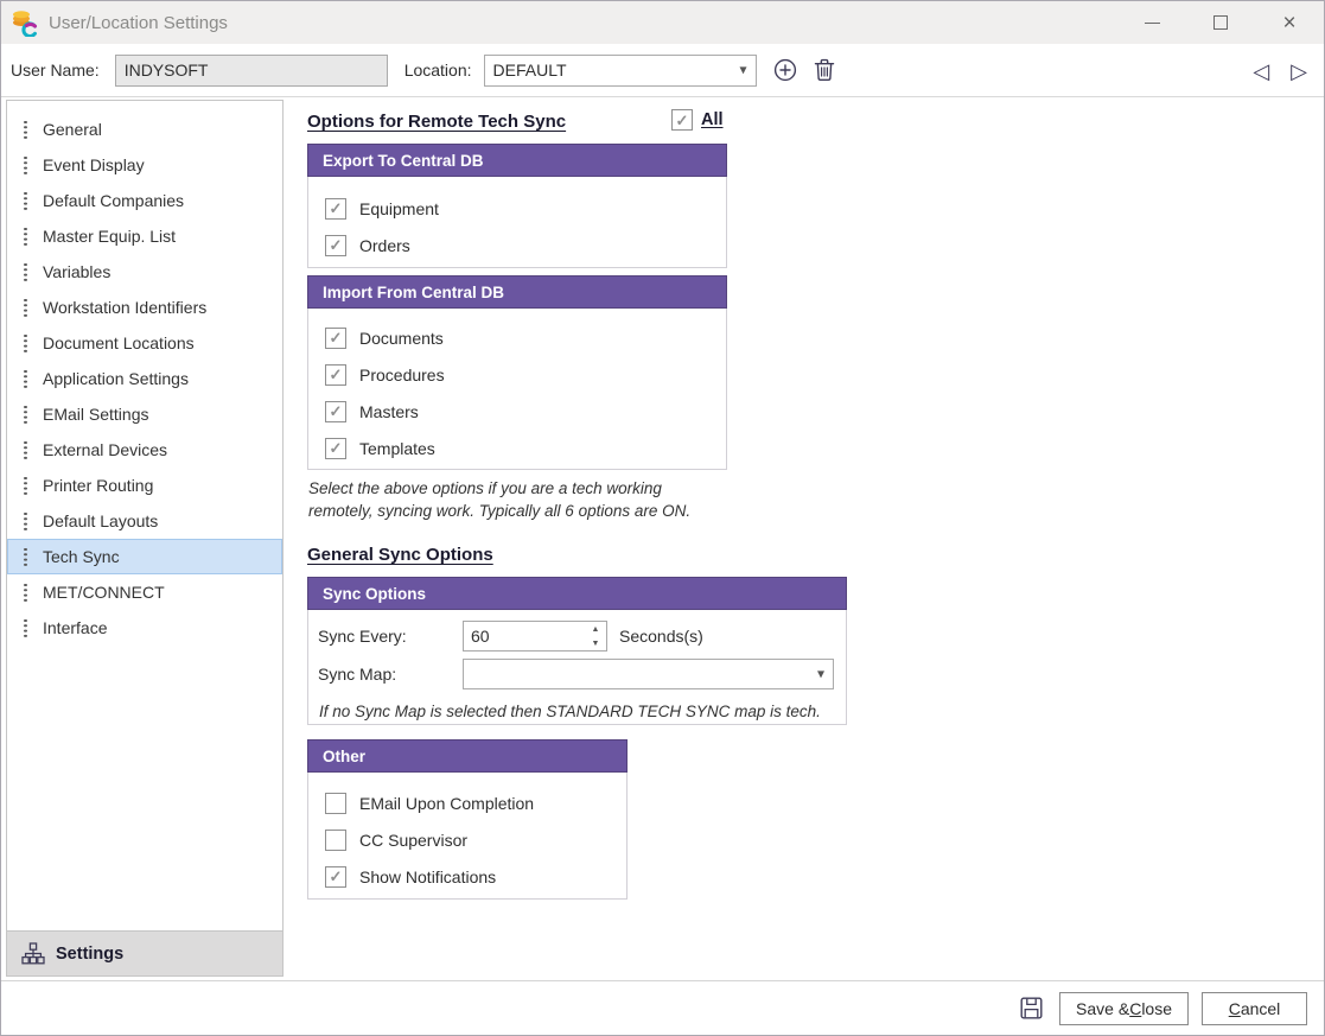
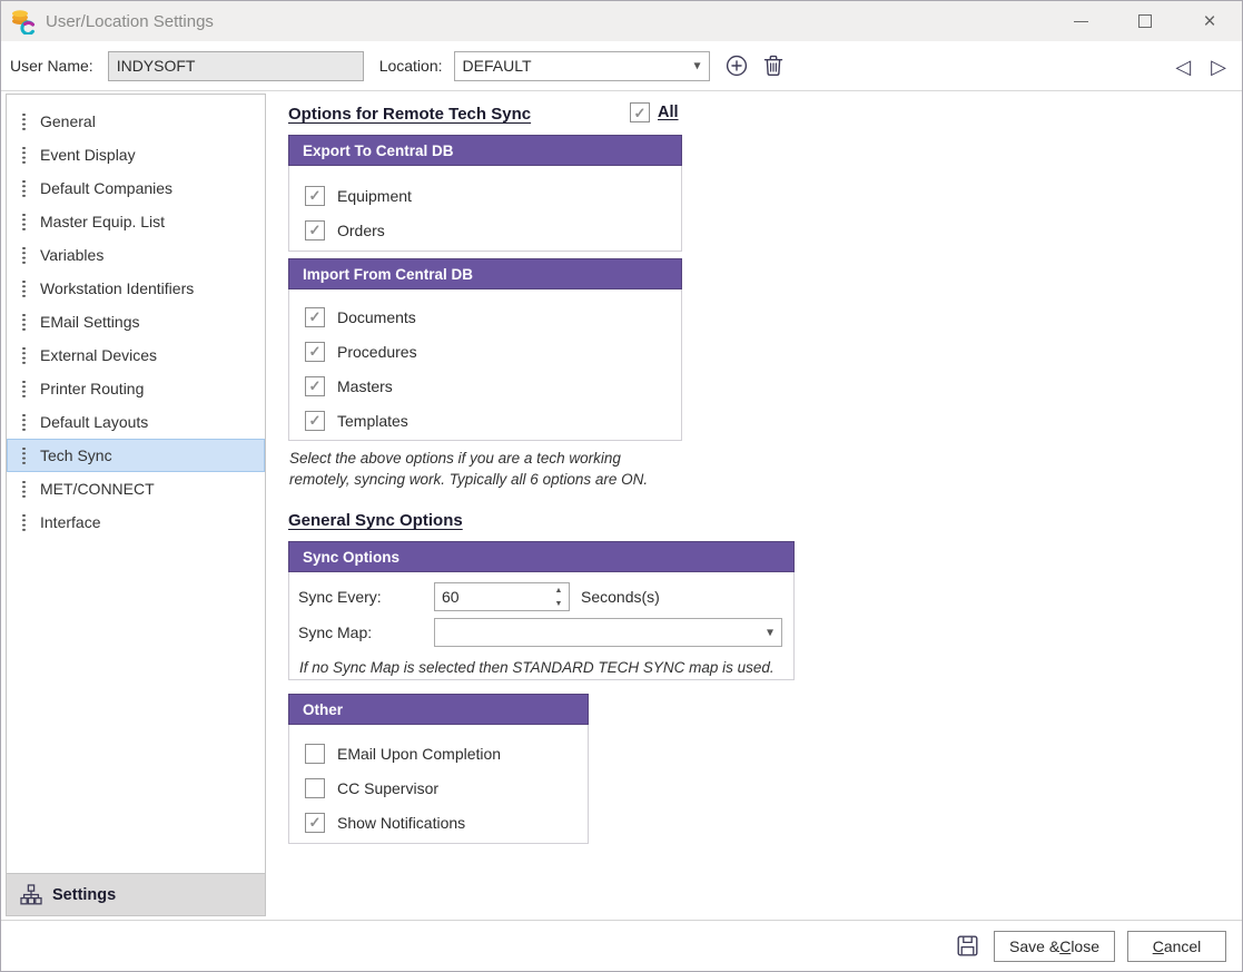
  User/Location Settings
  ×
  User Name:
  INDYSOFT
  Location:
  DEFAULT
  ▾
  ◁
  ▷
  General
  Event Display
  Default Companies
  Master Equip. List
  Variables
  Workstation Identifiers
- Document Locations
- Application Settings
  EMail Settings
  External Devices
  Printer Routing
  Default Layouts
  Tech Sync
  MET/CONNECT
  Interface
  Settings
  Options for Remote Tech Sync
  ✓
  All
  Export To Central DB
  ✓
  Equipment
  ✓
  Orders
  Import From Central DB
  ✓
  Documents
  ✓
  Procedures
  ✓
  Masters
  ✓
  Templates
  Select the above options if you are a tech working
  remotely, syncing work. Typically all 6 options are ON.
  General Sync Options
  Sync Options
  Sync Every:
  60
  Seconds(s)
  Sync Map:
  ▾
- If no Sync Map is selected then STANDARD TECH SYNC map is tech.
+ If no Sync Map is selected then STANDARD TECH SYNC map is used.
  Other
  EMail Upon Completion
  CC Supervisor
  ✓
  Show Notifications
  Save &
  C
  lose
  C
  ancel
